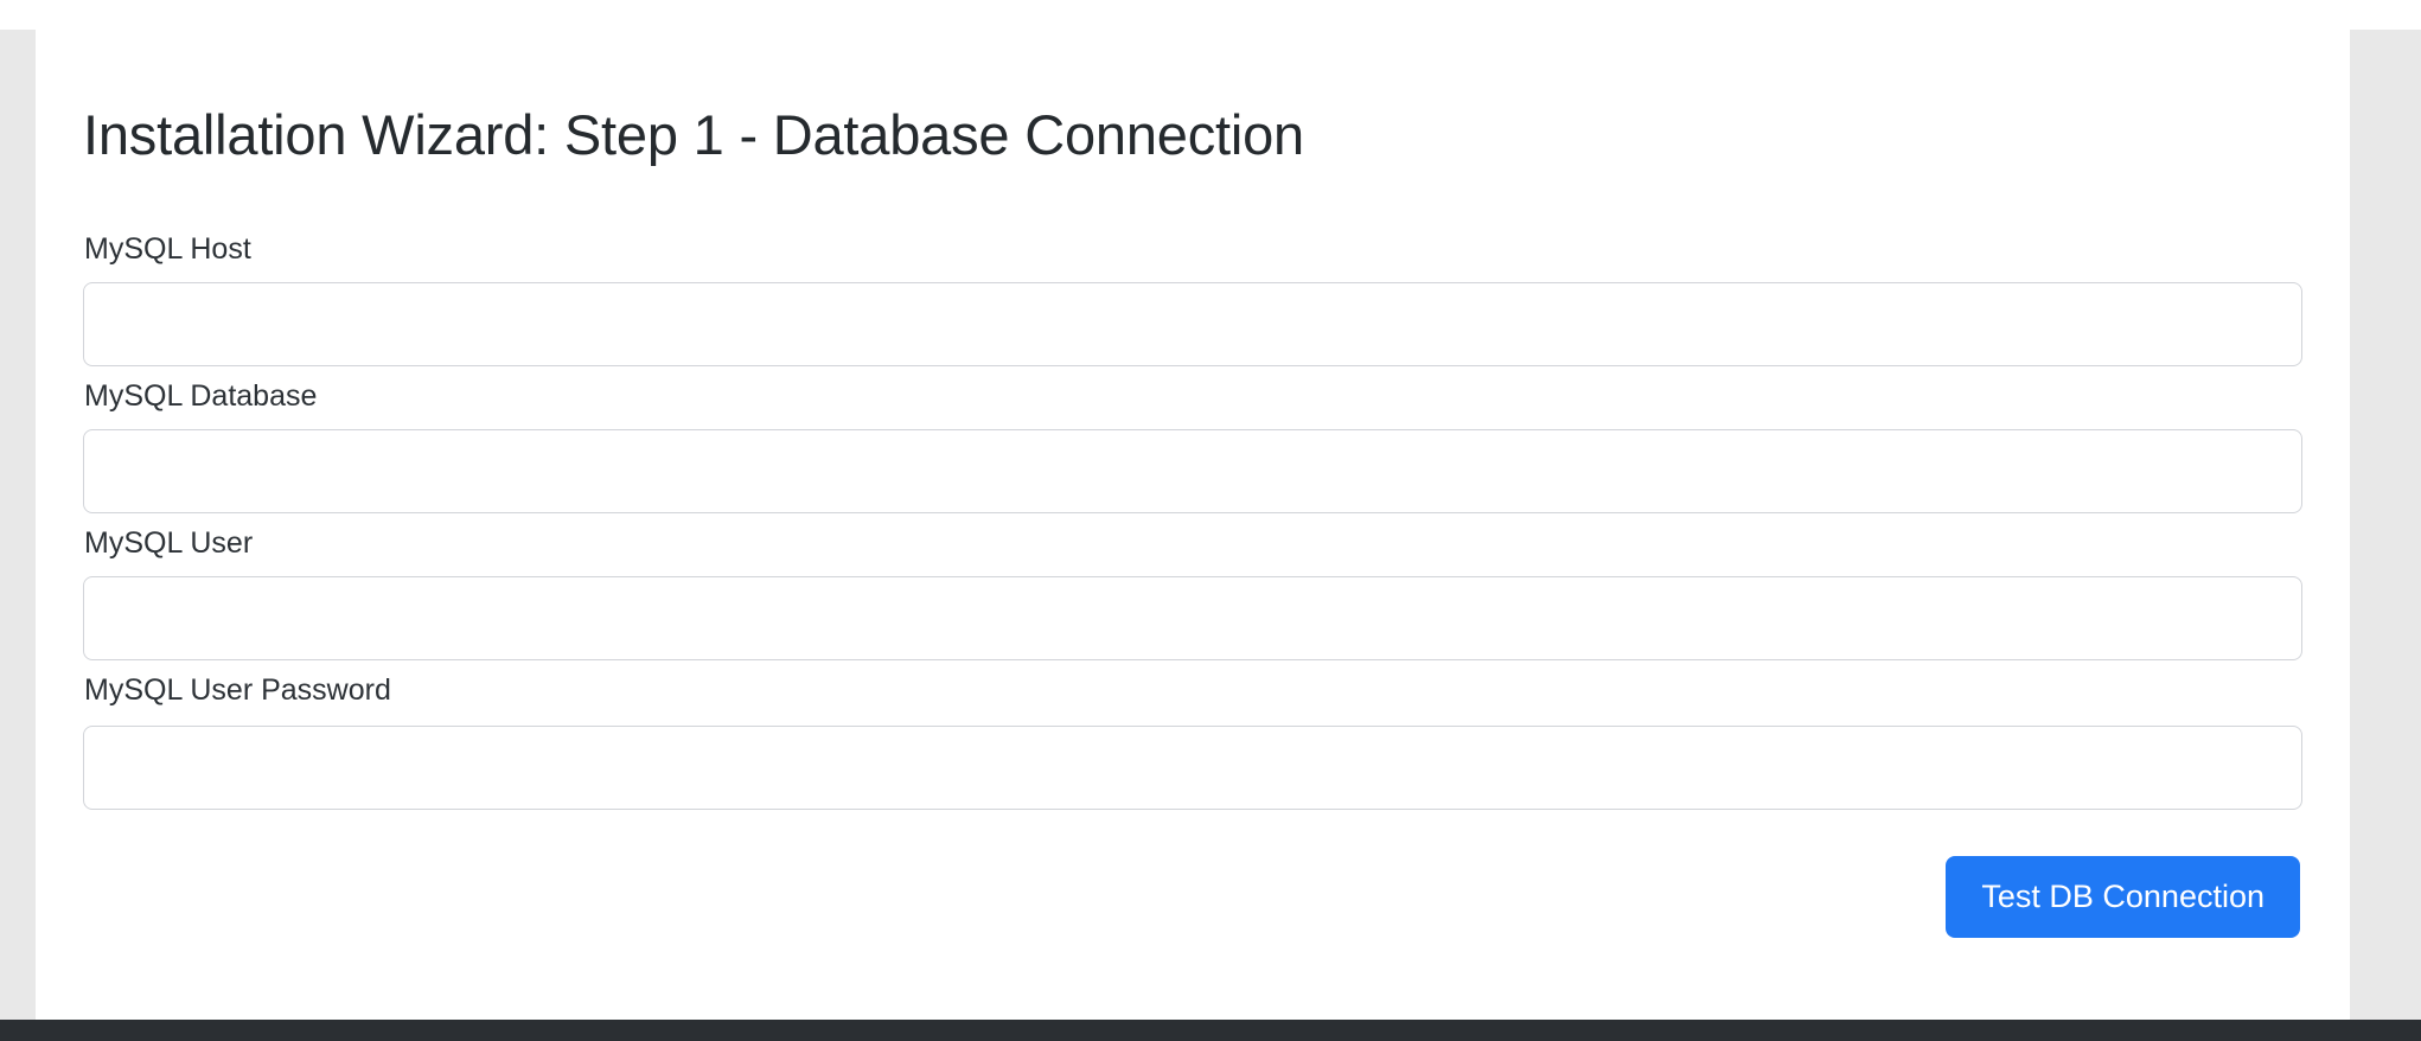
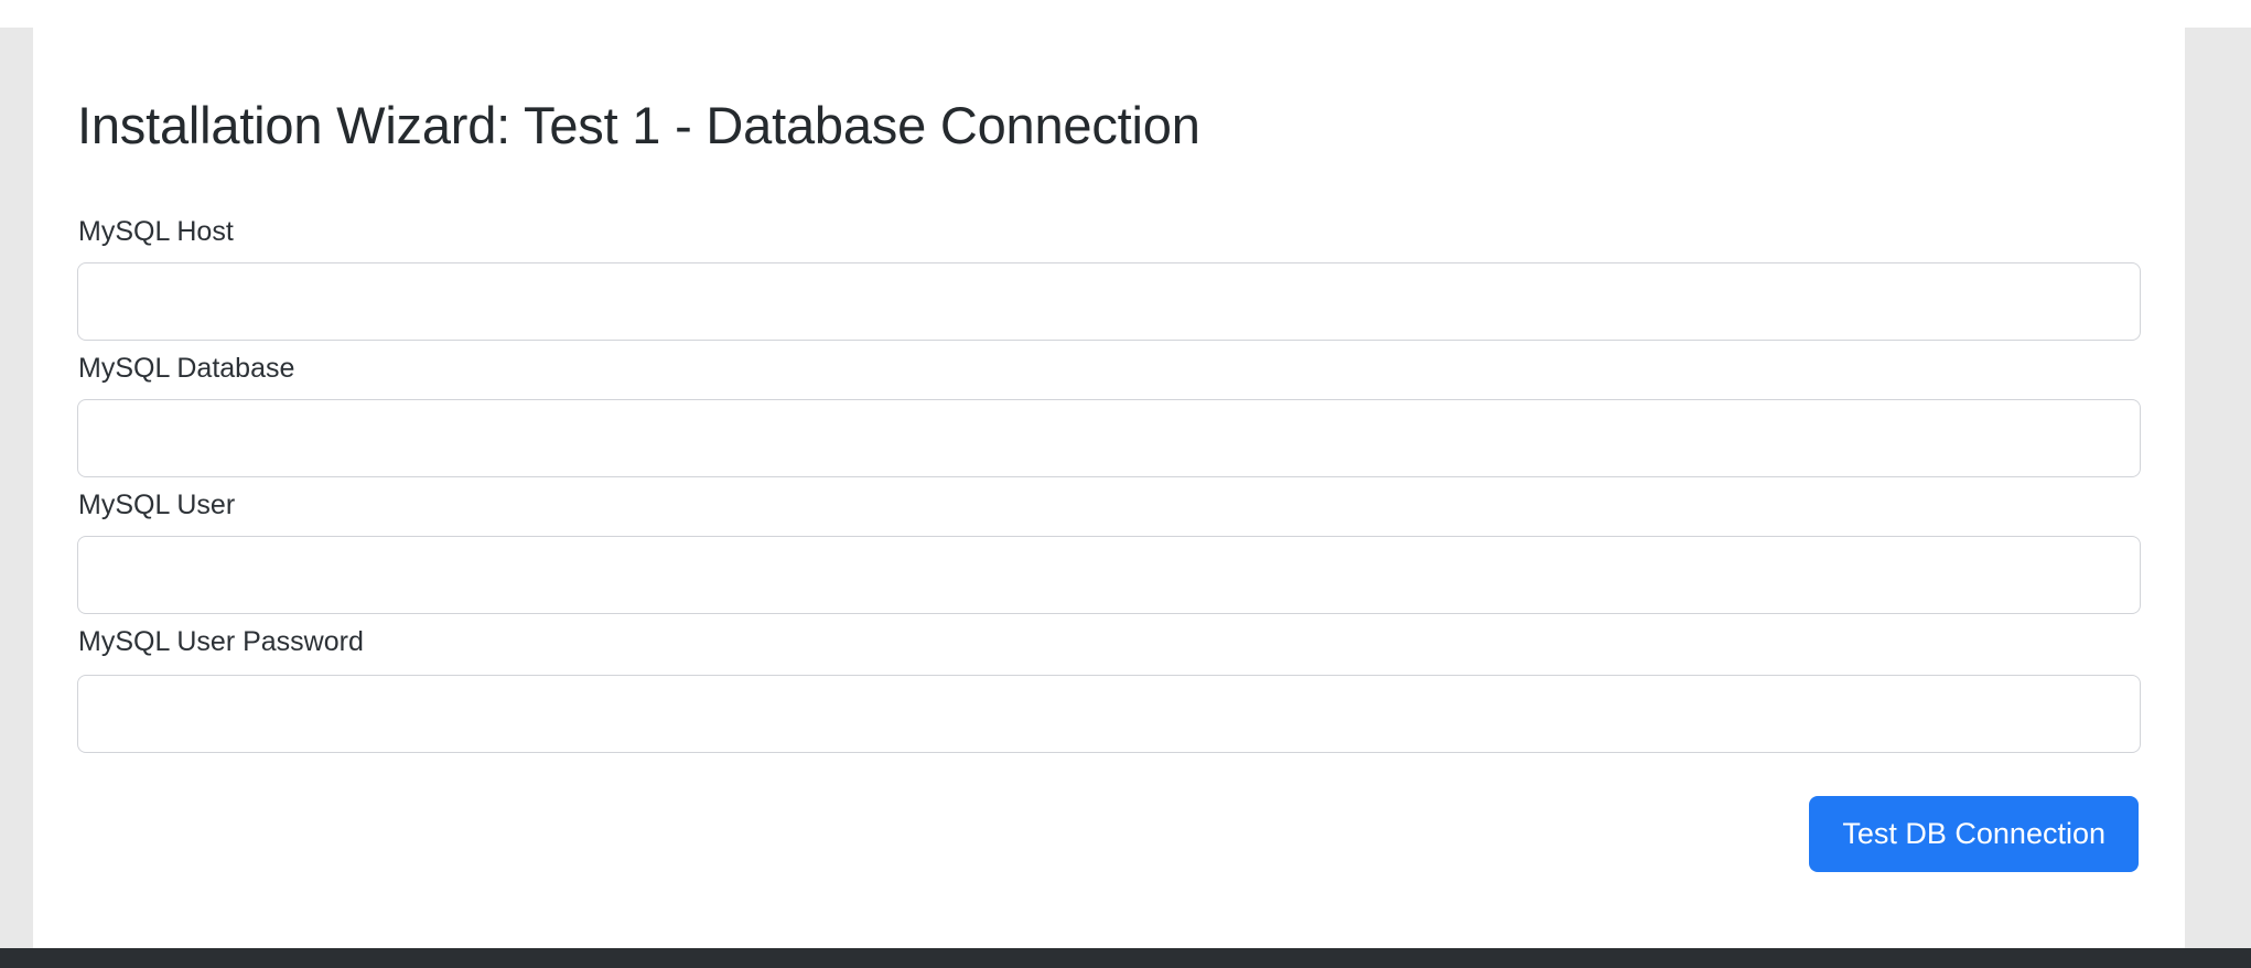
- Installation Wizard: Step 1 - Database Connection
+ Installation Wizard: Test 1 - Database Connection
  MySQL Host
  MySQL Database
  MySQL User
  MySQL User Password
  Test DB Connection
